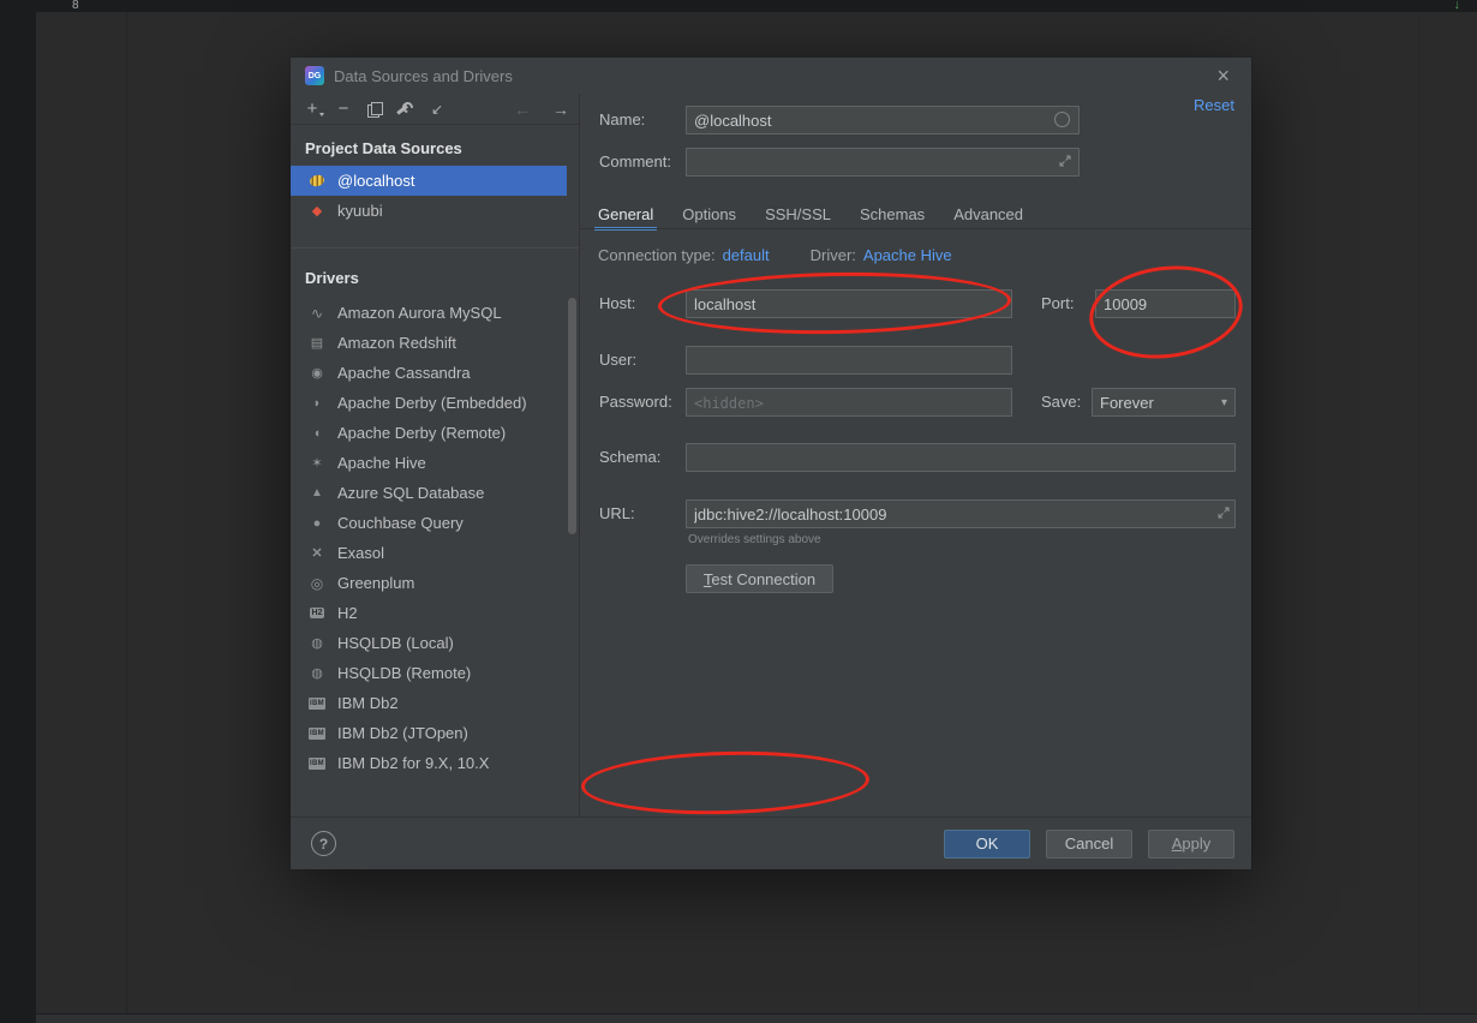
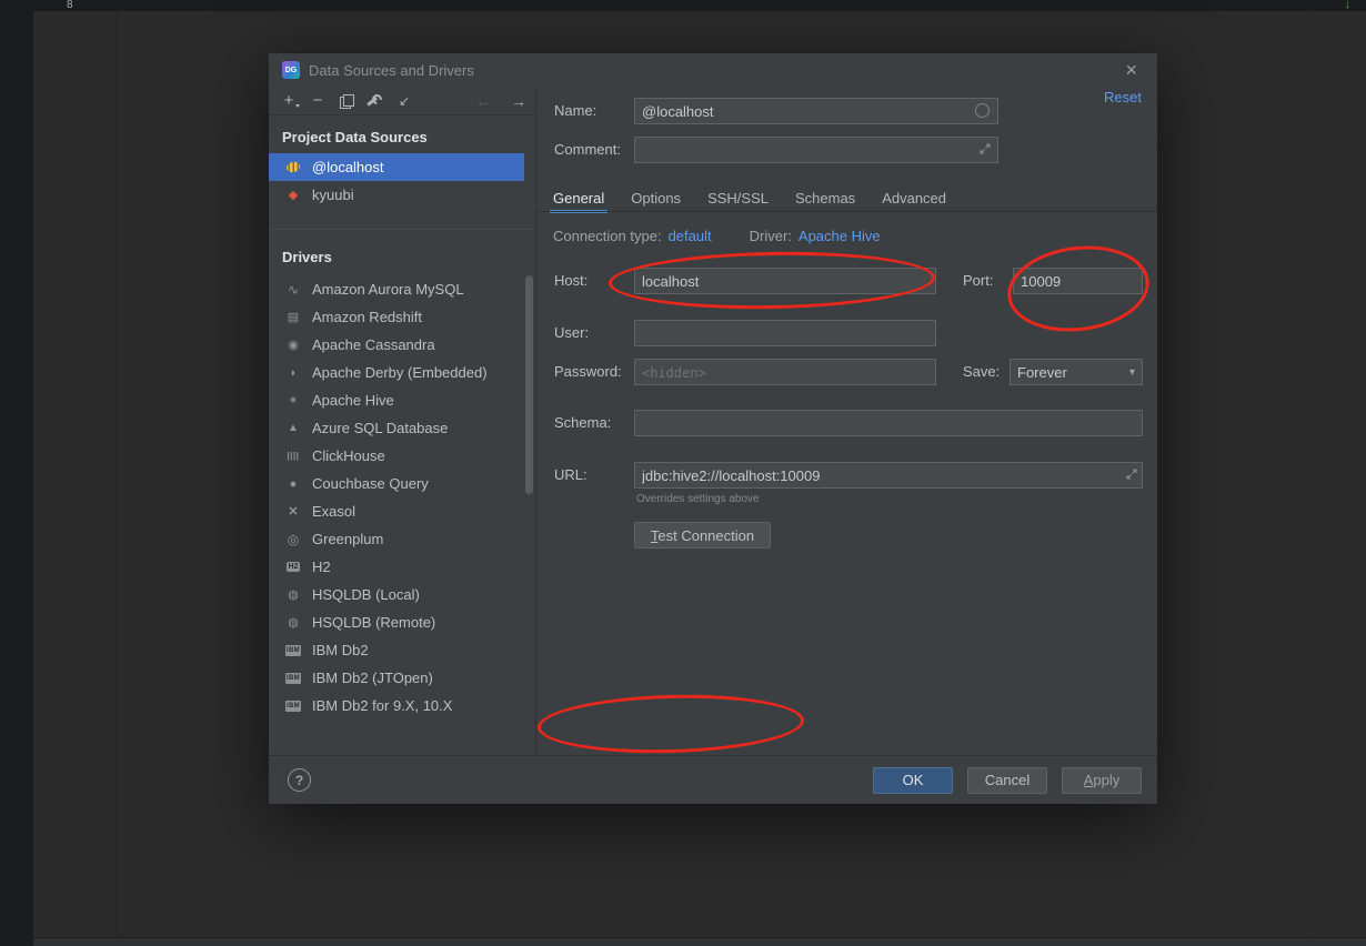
  8
  Data Sources and Drivers
  ×
  ←
  →
  Project Data Sources
  @localhost
  kyuubi
  Drivers
  Amazon Aurora MySQL
  Amazon Redshift
  Apache Cassandra
  Apache Derby (Embedded)
- Apache Derby (Remote)
  Apache Hive
  Azure SQL Database
+ ClickHouse
  Couchbase Query
  Exasol
  Greenplum
  H2
  HSQLDB (Local)
  HSQLDB (Remote)
  IBM Db2
  IBM Db2 (JTOpen)
  IBM Db2 for 9.X, 10.X
  Name:
  @localhost
  Reset
  Comment:
  General
  Options
  SSH/SSL
  Schemas
  Advanced
  Connection type:
  default
  Driver:
  Apache Hive
  Host:
  localhost
  Port:
  10009
  User:
  Password:
  <hidden>
  Save:
  Forever
  ▾
  Schema:
  URL:
  jdbc:hive2://localhost:10009
  Overrides settings above
  Test Connection
  ?
  OK
  Cancel
  Apply
